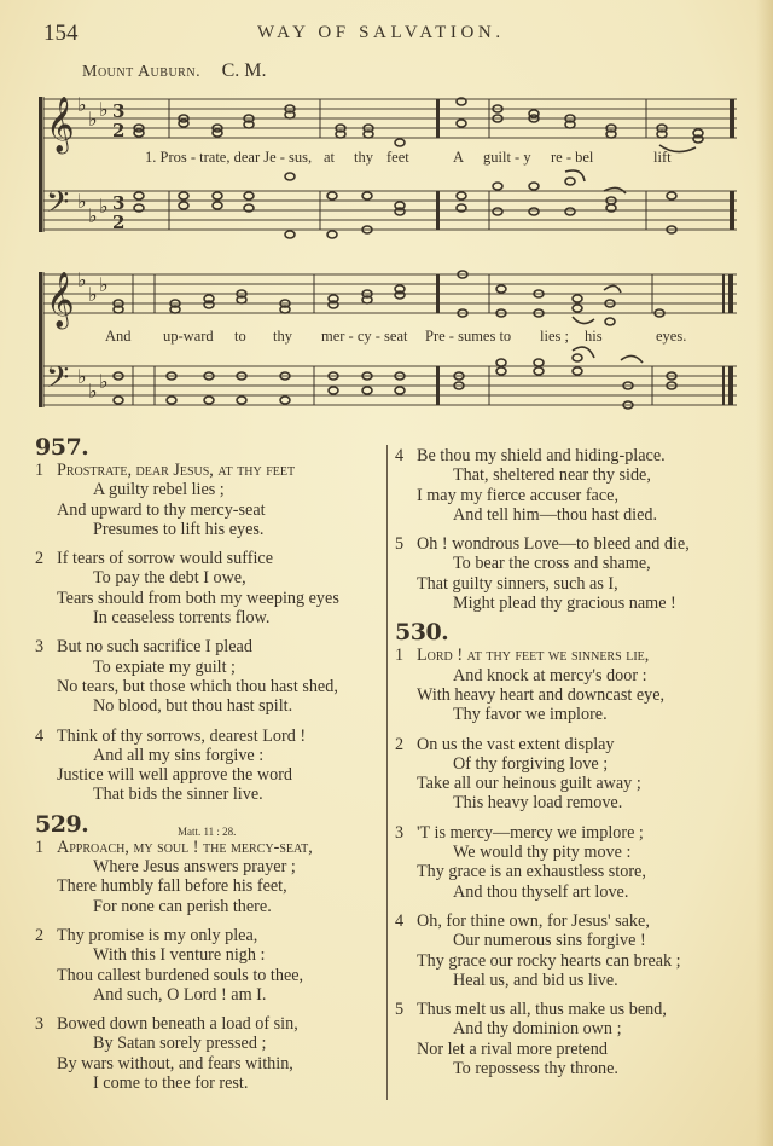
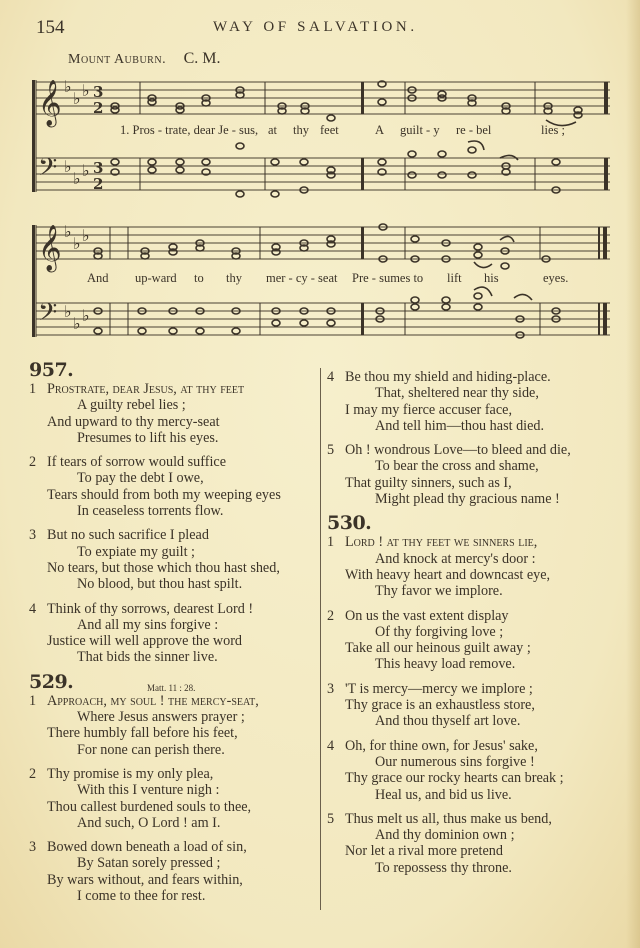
  154
  WAY OF SALVATION.
  Mount Auburn. C. M.
  𝄞
  𝄢
  ♭
  ♭
  ♭
  ♭
  ♭
  ♭
  3
  2
  3
  2
  1. Pros - trate, dear Je - sus,
  at
  thy
  feet
  A
  guilt - y
  re - bel
- lift
+ lies ;
  𝄞
  𝄢
  ♭
  ♭
  ♭
  ♭
  ♭
  ♭
  And
  up-ward
  to
  thy
  mer - cy - seat
  Pre - sumes to
- lies ;
+ lift
  his
  eyes.
  957.
  1 Prostrate, dear Jesus, at thy feet
  A guilty rebel lies ;
  And upward to thy mercy-seat
  Presumes to lift his eyes.
  2 If tears of sorrow would suffice
  To pay the debt I owe,
  Tears should from both my weeping eyes
  In ceaseless torrents flow.
  3 But no such sacrifice I plead
  To expiate my guilt ;
  No tears, but those which thou hast shed,
  No blood, but thou hast spilt.
  4 Think of thy sorrows, dearest Lord !
  And all my sins forgive :
  Justice will well approve the word
  That bids the sinner live.
  529.
  Matt. 11 : 28.
  1 Approach, my soul ! the mercy-seat,
  Where Jesus answers prayer ;
  There humbly fall before his feet,
  For none can perish there.
  2 Thy promise is my only plea,
  With this I venture nigh :
  Thou callest burdened souls to thee,
  And such, O Lord ! am I.
  3 Bowed down beneath a load of sin,
  By Satan sorely pressed ;
  By wars without, and fears within,
  I come to thee for rest.
  4 Be thou my shield and hiding-place.
  That, sheltered near thy side,
  I may my fierce accuser face,
  And tell him—thou hast died.
  5 Oh ! wondrous Love—to bleed and die,
  To bear the cross and shame,
  That guilty sinners, such as I,
  Might plead thy gracious name !
  530.
  1 Lord ! at thy feet we sinners lie,
  And knock at mercy's door :
  With heavy heart and downcast eye,
  Thy favor we implore.
  2 On us the vast extent display
  Of thy forgiving love ;
  Take all our heinous guilt away ;
  This heavy load remove.
  3 'T is mercy—mercy we implore ;
- We would thy pity move :
  Thy grace is an exhaustless store,
  And thou thyself art love.
  4 Oh, for thine own, for Jesus' sake,
  Our numerous sins forgive !
  Thy grace our rocky hearts can break ;
  Heal us, and bid us live.
  5 Thus melt us all, thus make us bend,
  And thy dominion own ;
  Nor let a rival more pretend
  To repossess thy throne.
